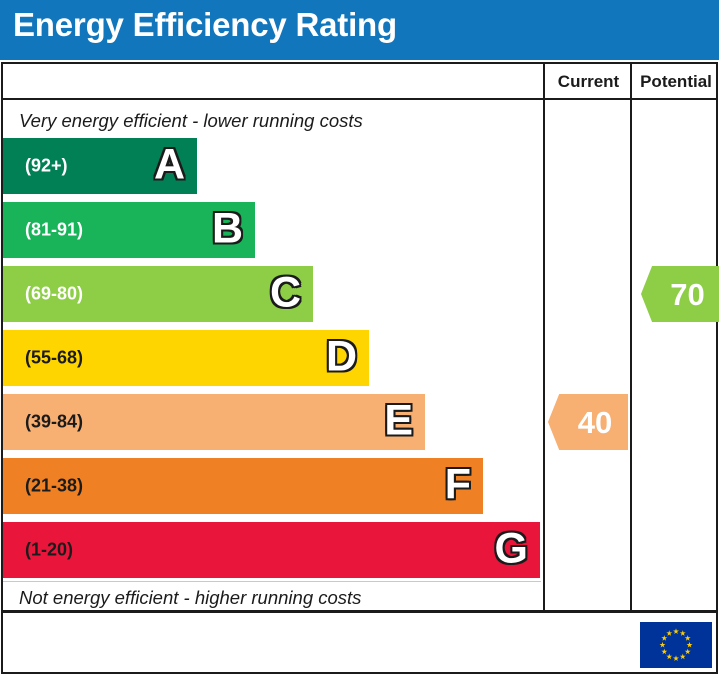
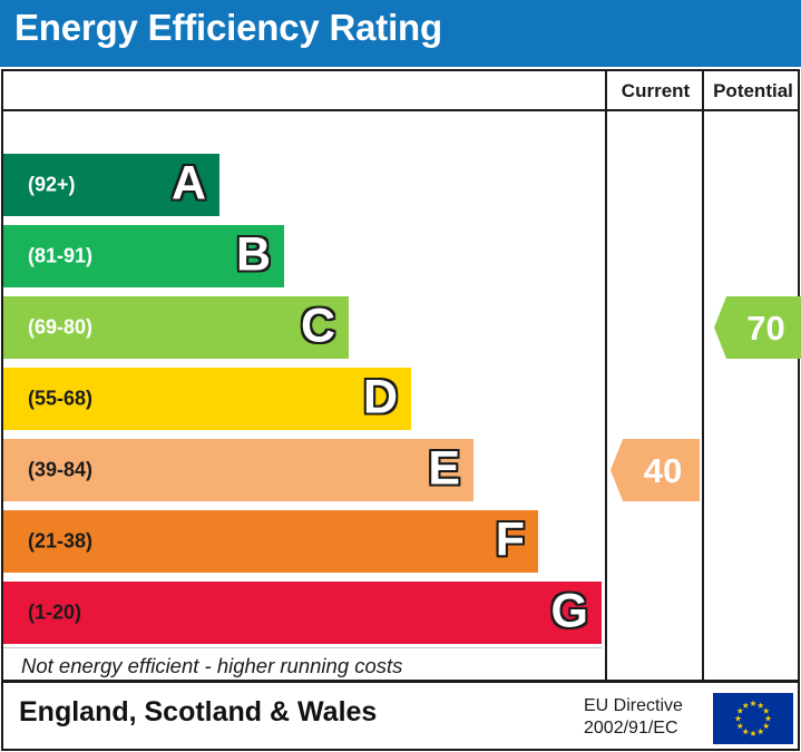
  Energy Efficiency Rating
  Current
  Potential
- Very energy efficient - lower running costs
  (92+)
  A
  (81-91)
  B
  (69-80)
  C
  (55-68)
  D
  (39-84)
  E
  (21-38)
  F
  (1-20)
  G
  40
  70
  Not energy efficient - higher running costs
+ England, Scotland & Wales
+ EU Directive
+ 2002/91/EC
